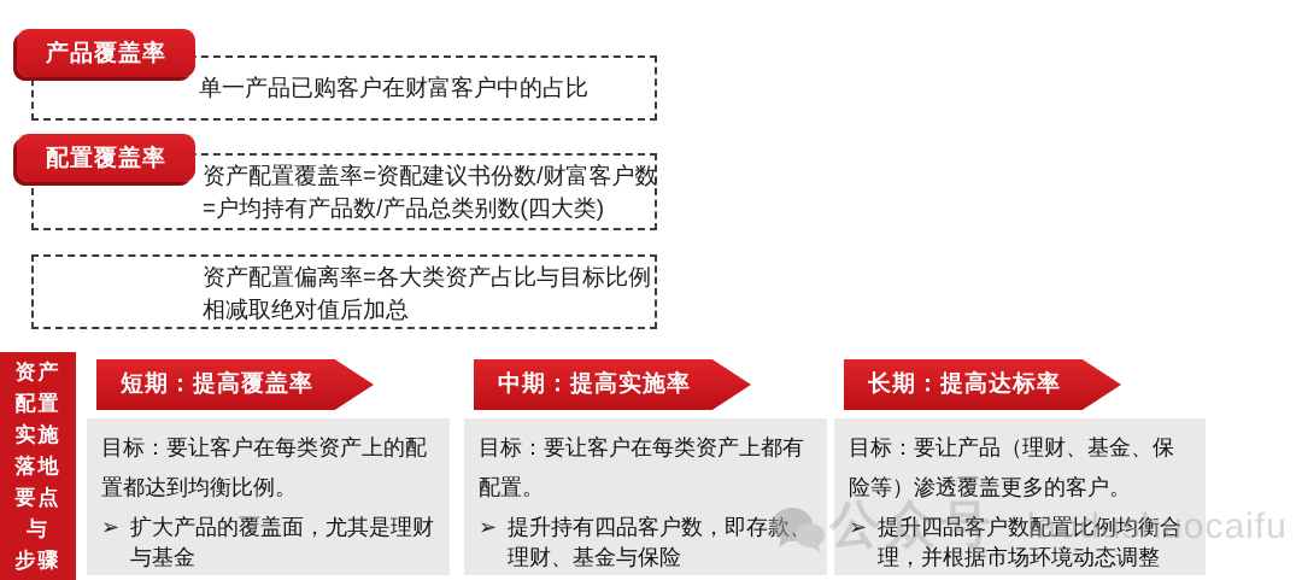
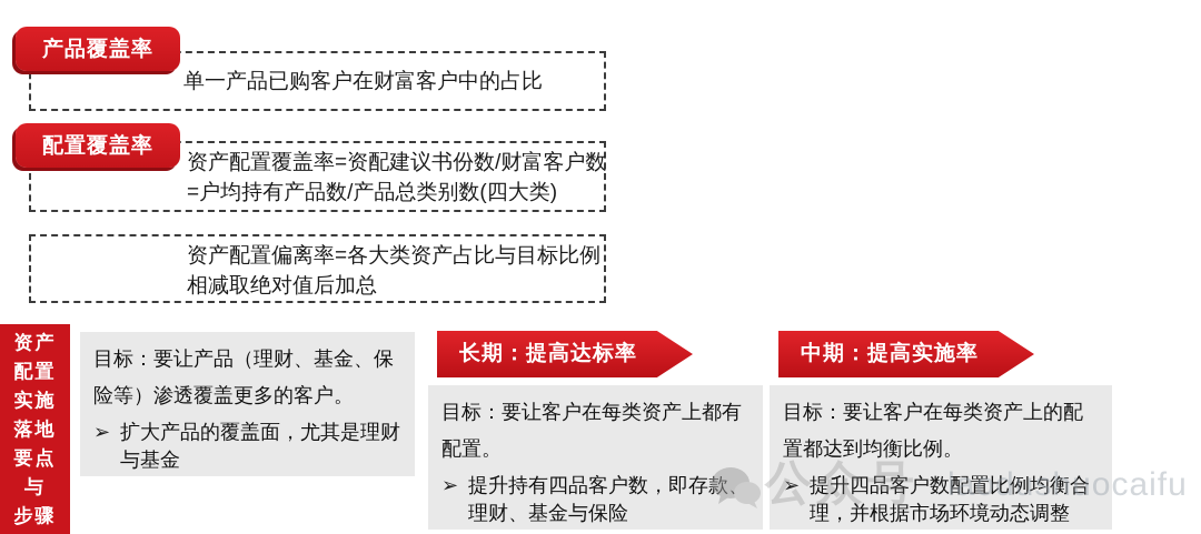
  单一产品已购客户在财富客户中的占比
  产品覆盖率
  资产配置覆盖率=资配建议书份数/财富客户数
  =户均持有产品数/产品总类别数(四大类)
  配置覆盖率
  资产配置偏离率=各大类资产占比与目标比例
  相减取绝对值后加总
  资产
  配置
  实施
  落地
  要点
  与
  步骤
- 短期：提高覆盖率
- 目标：要让客户在每类资产上的配置都达到均衡比例。
+ 目标：要让产品（理财、基金、保险等）渗透覆盖更多的客户。
  ➢
  扩大产品的覆盖面，尤其是理财与基金
- 中期：提高实施率
+ 长期：提高达标率
  目标：要让客户在每类资产上都有配置。
  ➢
  提升持有四品客户数，即存款、理财、基金与保险
- 长期：提高达标率
+ 中期：提高实施率
- 目标：要让产品（理财、基金、保险等）渗透覆盖更多的客户。
+ 目标：要让客户在每类资产上的配置都达到均衡比例。
  ➢
  提升四品客户数配置比例均衡合理，并根据市场环境动态调整
  公众号
  laodushuocaifu
